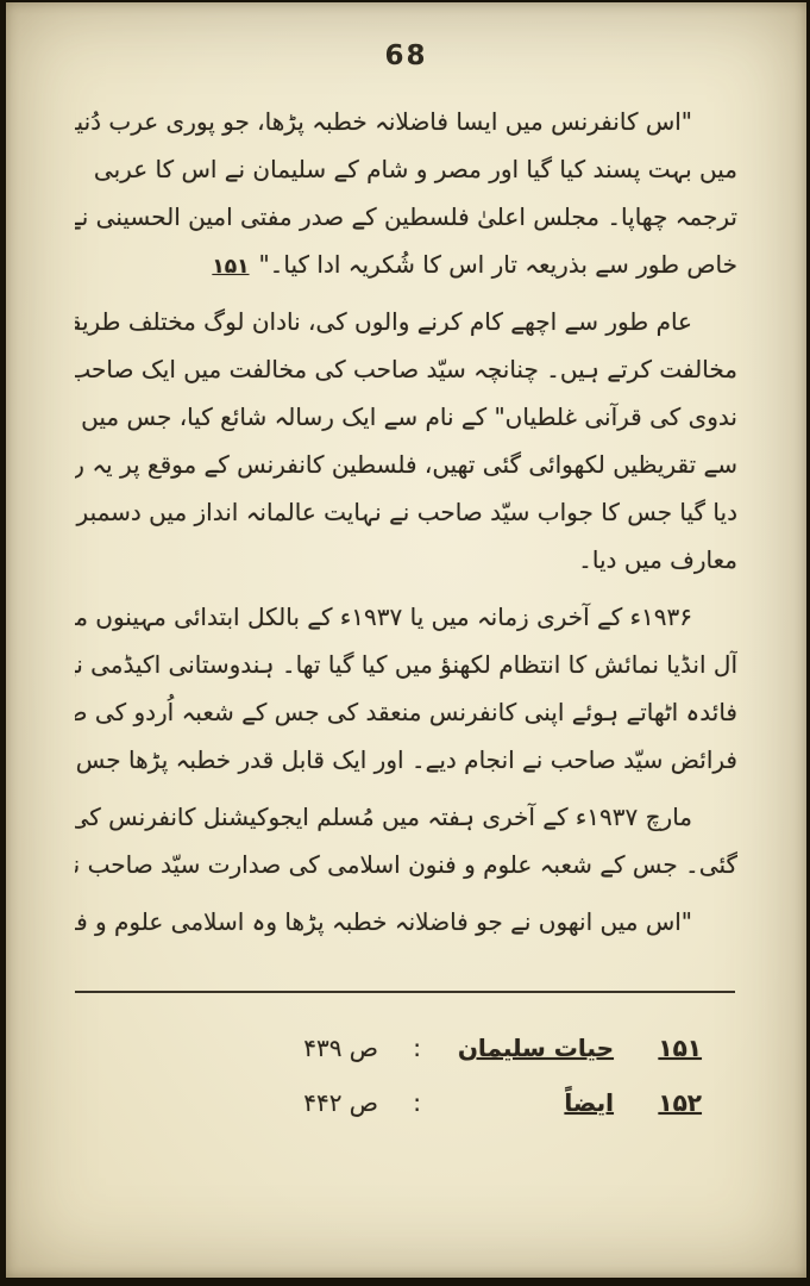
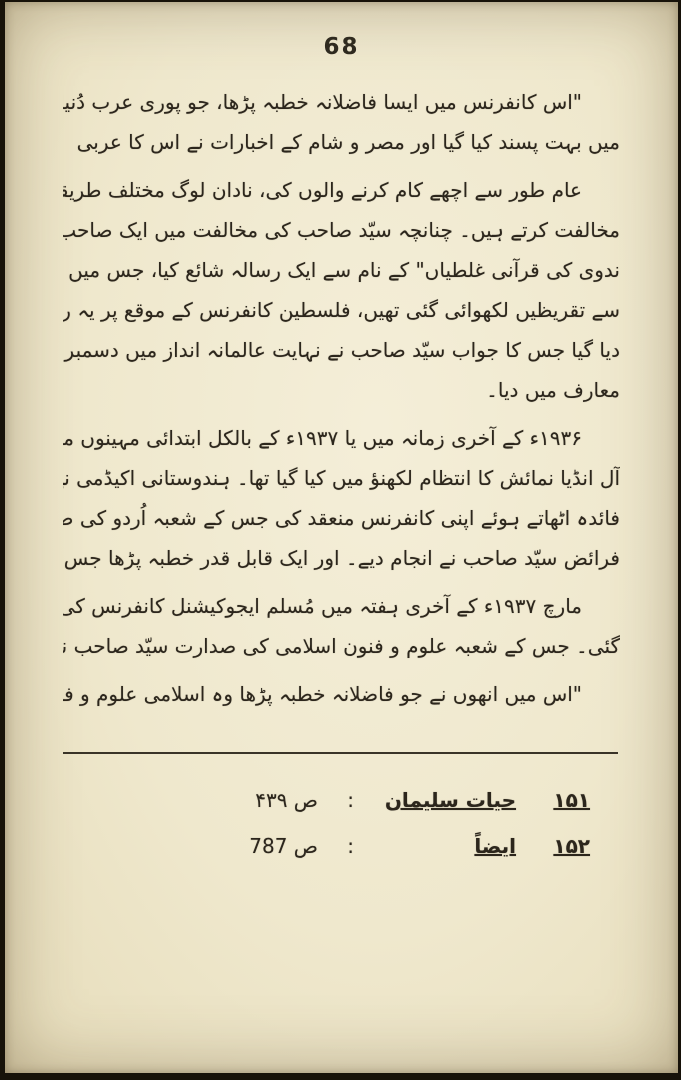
  68
  "اس کانفرنس میں ایسا فاضلانہ خطبہ پڑھا، جو پوری عرب دُنی
- میں بہت پسند کیا گیا اور مصر و شام کے سلیمان نے اس کا عربی
+ میں بہت پسند کیا گیا اور مصر و شام کے اخبارات نے اس کا عربی
- ترجمہ چھاپا۔ مجلس اعلیٰ فلسطین کے صدر مفتی امین الحسینی نے
- خاص طور سے بذریعہ تار اس کا شُکریہ ادا کیا۔"۱۵۱
  عام طور سے اچھے کام کرنے والوں کی، نادان لوگ مختلف طریق
  مخالفت کرتے ہیں۔ چنانچہ سیّد صاحب کی مخالفت میں ایک صاحب
  ندوی کی قرآنی غلطیاں" کے نام سے ایک رسالہ شائع کیا، جس میں
  سے تقریظیں لکھوائی گئی تھیں، فلسطین کانفرنس کے موقع پر یہ ر
  دیا گیا جس کا جواب سیّد صاحب نے نہایت عالمانہ انداز میں دسمبر
  معارف میں دیا۔
  ۱۹۳۶ء کے آخری زمانہ میں یا ۱۹۳۷ء کے بالکل ابتدائی مہینوں م
  آل انڈیا نمائش کا انتظام لکھنؤ میں کیا گیا تھا۔ ہندوستانی اکیڈمی ن
  فائدہ اٹھاتے ہوئے اپنی کانفرنس منعقد کی جس کے شعبہ اُردو کی ص
  فرائض سیّد صاحب نے انجام دیے۔ اور ایک قابل قدر خطبہ پڑھا جس
  مارچ ۱۹۳۷ء کے آخری ہفتہ میں مُسلم ایجوکیشنل کانفرنس کی
  گئی۔ جس کے شعبہ علوم و فنون اسلامی کی صدارت سیّد صاحب ن
  "اس میں انھوں نے جو فاضلانہ خطبہ پڑھا وہ اسلامی علوم و ف
  ۱۵۱
  حیات سلیمان
  :
  ص ۴۳۹
  ۱۵۲
  ایضاً
  :
- ص ۴۴۲
+ ص 787
